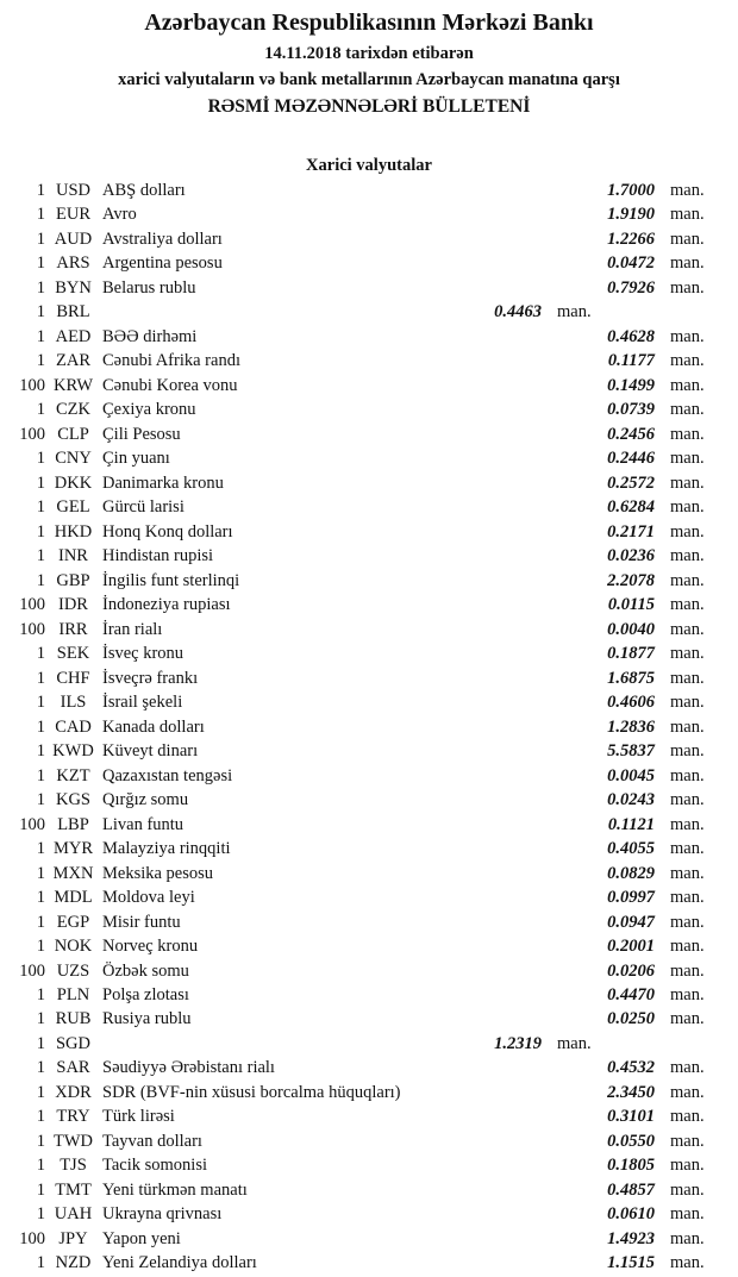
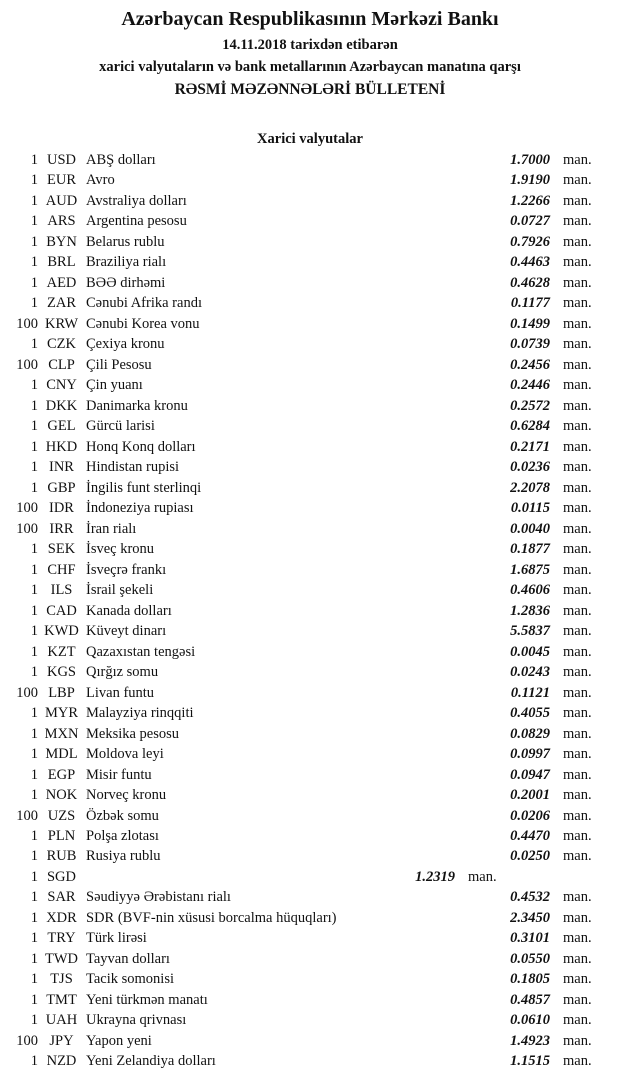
  Azərbaycan Respublikasının Mərkəzi Bankı
  14.11.2018 tarixdən etibarən
  xarici valyutaların və bank metallarının Azərbaycan manatına qarşı
  RƏSMİ MƏZƏNNƏLƏRİ BÜLLETENİ
  Xarici valyutalar
  1
  USD
  ABŞ dolları
  1.7000
  man.
  1
  EUR
  Avro
  1.9190
  man.
  1
  AUD
  Avstraliya dolları
  1.2266
  man.
  1
  ARS
  Argentina pesosu
- 0.0472
+ 0.0727
  man.
  1
  BYN
  Belarus rublu
  0.7926
  man.
  1
  BRL
+ Braziliya rialı
  0.4463
  man.
  1
  AED
  BƏƏ dirhəmi
  0.4628
  man.
  1
  ZAR
  Cənubi Afrika randı
  0.1177
  man.
  100
  KRW
  Cənubi Korea vonu
  0.1499
  man.
  1
  CZK
  Çexiya kronu
  0.0739
  man.
  100
  CLP
  Çili Pesosu
  0.2456
  man.
  1
  CNY
  Çin yuanı
  0.2446
  man.
  1
  DKK
  Danimarka kronu
  0.2572
  man.
  1
  GEL
  Gürcü larisi
  0.6284
  man.
  1
  HKD
  Honq Konq dolları
  0.2171
  man.
  1
  INR
  Hindistan rupisi
  0.0236
  man.
  1
  GBP
  İngilis funt sterlinqi
  2.2078
  man.
  100
  IDR
  İndoneziya rupiası
  0.0115
  man.
  100
  IRR
  İran rialı
  0.0040
  man.
  1
  SEK
  İsveç kronu
  0.1877
  man.
  1
  CHF
  İsveçrə frankı
  1.6875
  man.
  1
  ILS
  İsrail şekeli
  0.4606
  man.
  1
  CAD
  Kanada dolları
  1.2836
  man.
  1
  KWD
  Küveyt dinarı
  5.5837
  man.
  1
  KZT
  Qazaxıstan tengəsi
  0.0045
  man.
  1
  KGS
  Qırğız somu
  0.0243
  man.
  100
  LBP
  Livan funtu
  0.1121
  man.
  1
  MYR
  Malayziya rinqqiti
  0.4055
  man.
  1
  MXN
  Meksika pesosu
  0.0829
  man.
  1
  MDL
  Moldova leyi
  0.0997
  man.
  1
  EGP
  Misir funtu
  0.0947
  man.
  1
  NOK
  Norveç kronu
  0.2001
  man.
  100
  UZS
  Özbək somu
  0.0206
  man.
  1
  PLN
  Polşa zlotası
  0.4470
  man.
  1
  RUB
  Rusiya rublu
  0.0250
  man.
  1
  SGD
  1.2319
  man.
  1
  SAR
  Səudiyyə Ərəbistanı rialı
  0.4532
  man.
  1
  XDR
  SDR (BVF-nin xüsusi borcalma hüquqları)
  2.3450
  man.
  1
  TRY
  Türk lirəsi
  0.3101
  man.
  1
  TWD
  Tayvan dolları
  0.0550
  man.
  1
  TJS
  Tacik somonisi
  0.1805
  man.
  1
  TMT
  Yeni türkmən manatı
  0.4857
  man.
  1
  UAH
  Ukrayna qrivnası
  0.0610
  man.
  100
  JPY
  Yapon yeni
  1.4923
  man.
  1
  NZD
  Yeni Zelandiya dolları
  1.1515
  man.
